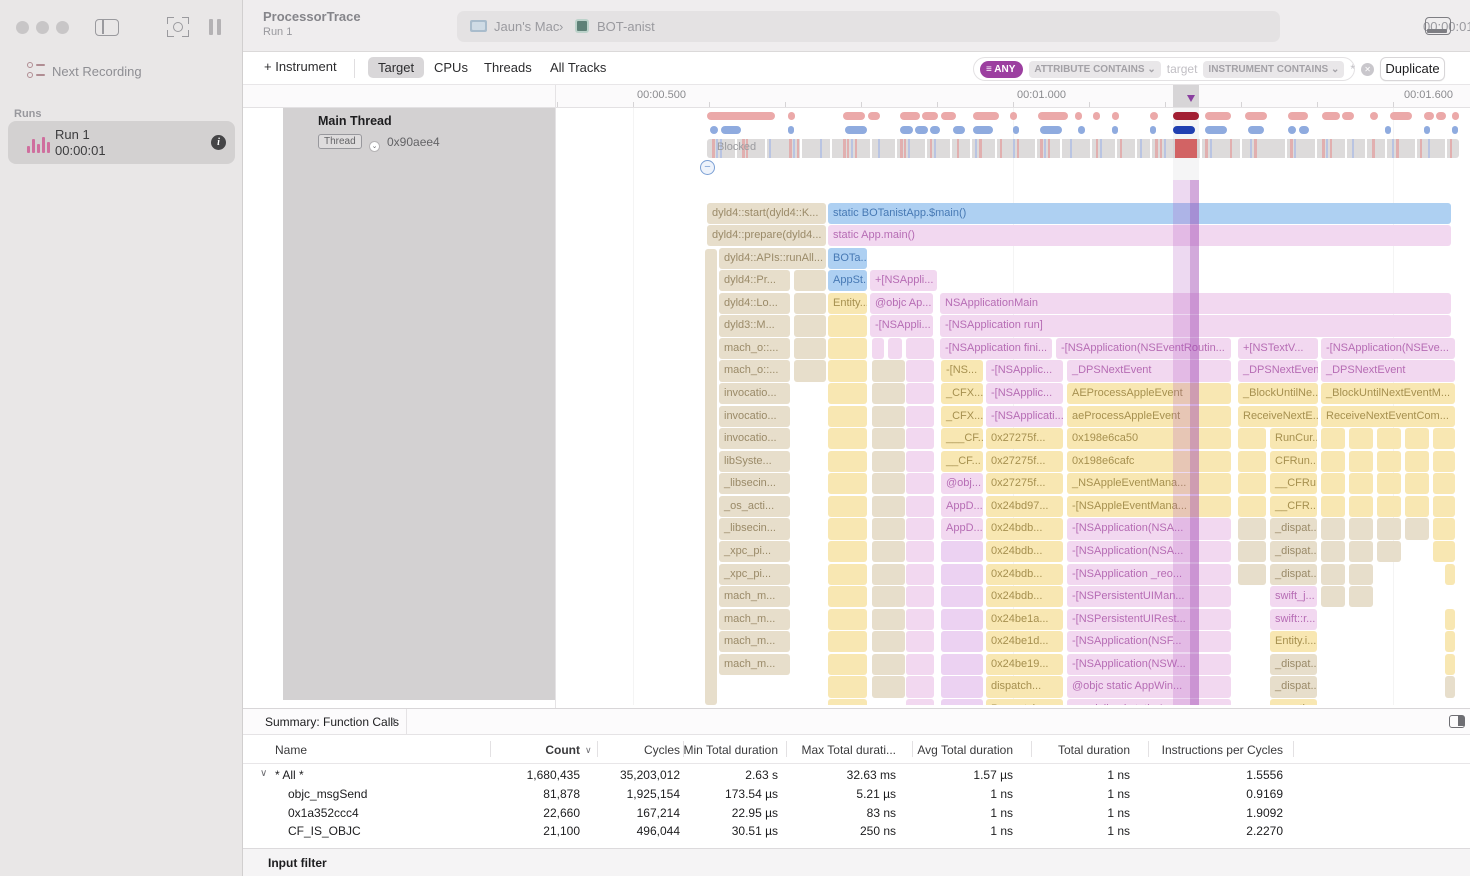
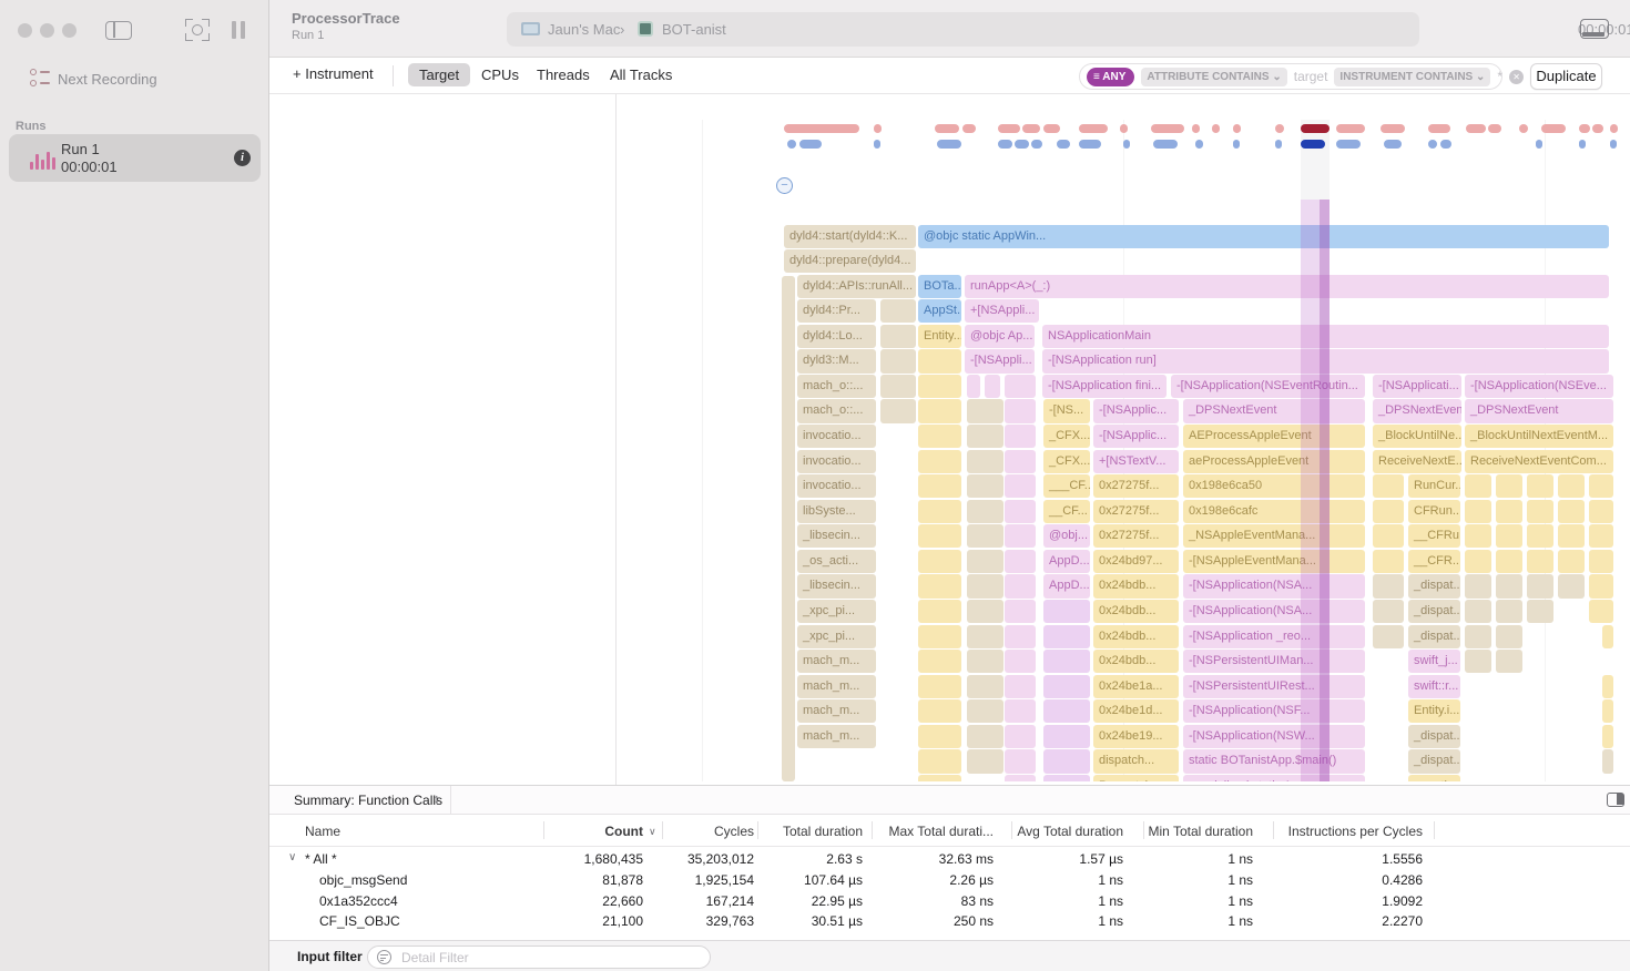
- Blocked
  −
  dyld4::start(dyld4::K...
- static BOTanistApp.$main()
+ @objc static AppWin...
  dyld4::prepare(dyld4...
- static App.main()
  dyld4::APIs::runAll...
  BOTa..
+ runApp<A>(_:)
  dyld4::Pr...
  AppSt.
  +[NSAppli...
  dyld4::Lo...
  Entity..
  @objc Ap...
  NSApplicationMain
  dyld3::M...
  -[NSAppli...
  -[NSApplication run]
  mach_o::...
  -[NSApplication fini...
  -[NSApplication(NSEventRoutin...
- +[NSTextV...
+ -[NSApplicati...
  -[NSApplication(NSEve...
  mach_o::...
  -[NS...
  -[NSApplic...
  _DPSNextEvent
  _DPSNextEven
  _DPSNextEvent
  invocatio...
  _CFX...
  -[NSApplic...
  AEProcessAppleEvent
  _BlockUntilNe..
  _BlockUntilNextEventM...
  invocatio...
  _CFX...
- -[NSApplicati...
+ +[NSTextV...
  aeProcessAppleEvent
  ReceiveNextE..
  ReceiveNextEventCom...
  invocatio...
  ___CF..
  0x27275f...
  0x198e6ca50
  RunCur..
  libSyste...
  __CF...
  0x27275f...
  0x198e6cafc
  CFRun..
  _libsecin...
  @obj...
  0x27275f...
  _NSAppleEventMana...
  _os_acti...
  AppD...
  0x24bd97...
  -[NSAppleEventMana...
  __CFR..
  _libsecin...
  AppD...
  0x24bdb...
  -[NSApplication(NSA...
  _dispat..
  _xpc_pi...
  0x24bdb...
  -[NSApplication(NSA...
  _dispat..
  _xpc_pi...
  0x24bdb...
  -[NSApplication _reo...
  _dispat..
  mach_m...
  0x24bdb...
  -[NSPersistentUIMan...
  swift_j...
  mach_m...
  0x24be1a...
  -[NSPersistentUIRest...
  swift::r...
  mach_m...
  0x24be1d...
  -[NSApplication(NSF...
  Entity.i...
  mach_m...
  0x24be19...
  -[NSApplication(NSW...
  _dispat..
  dispatch...
- @objc static AppWin...
+ static BOTanistApp.$main()
  _dispat..
  Next Recording
  Runs
  Run 1
  00:00:01
  i
  ProcessorTrace
  Run 1
  Jaun's Mac
  ›
  BOT-anist
  + Instrument
  Target
  CPUs
  Threads
  All Tracks
  ≡ ANY
  ATTRIBUTE CONTAINS ⌄
  target
  INSTRUMENT CONTAINS ⌄
  *
  ✕
  Duplicate
- 00:00.500
- 00:01.000
- 00:01.600
- Main Thread
- Thread
- 0x90aee4
  Summary: Function Calls
  ↕
  Name
  Count
  ∨
  Cycles
- Min Total duration
+ Total duration
  Max Total durati...
  Avg Total duration
- Total duration
+ Min Total duration
  Instructions per Cycles
  ∨
  * All *
  1,680,435
  35,203,012
  2.63 s
  32.63 ms
  1.57 µs
  1 ns
  1.5556
  objc_msgSend
  81,878
  1,925,154
- 173.54 µs
+ 107.64 µs
- 5.21 µs
+ 2.26 µs
  1 ns
  1 ns
- 0.9169
+ 0.4286
  0x1a352ccc4
  22,660
  167,214
  22.95 µs
  83 ns
  1 ns
  1 ns
  1.9092
  CF_IS_OBJC
  21,100
- 496,044
+ 329,763
  30.51 µs
  250 ns
  1 ns
  1 ns
  2.2270
  Input filter
+ Detail Filter
